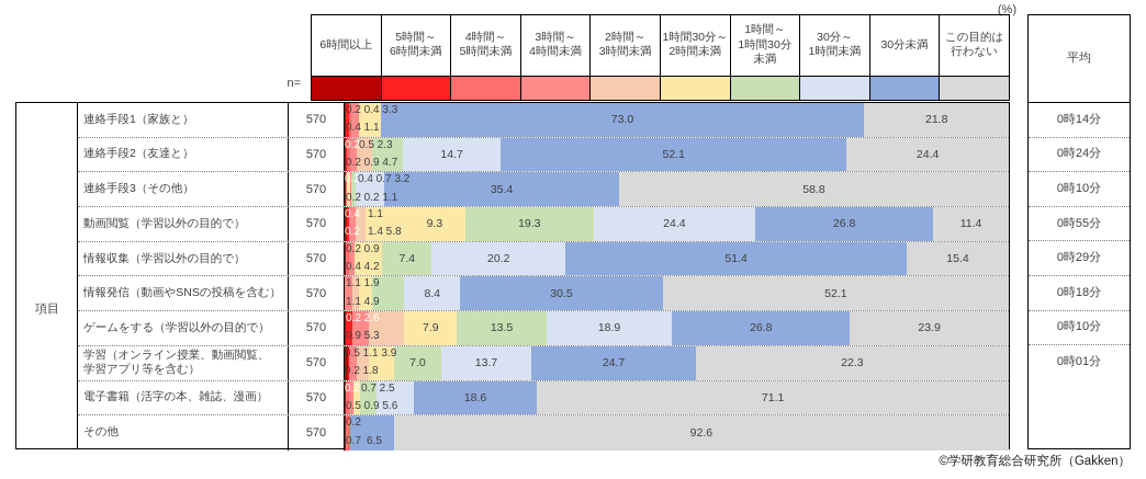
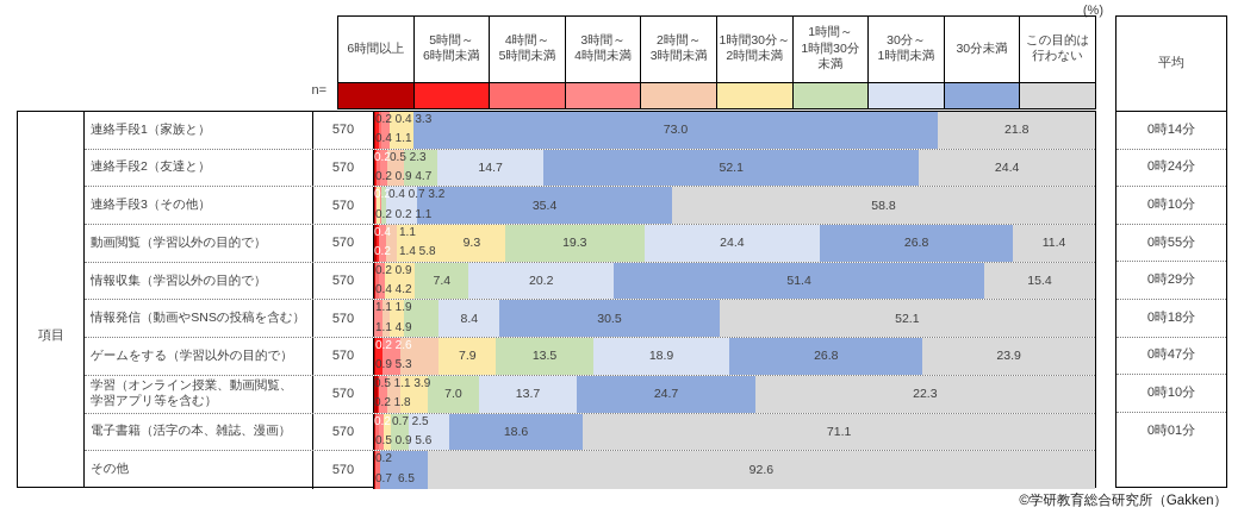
  (%)
  6時間以上
  5時間～
  6時間未満
  4時間～
  5時間未満
  3時間～
  4時間未満
  2時間～
  3時間未満
  1時間30分～
  2時間未満
  1時間～
  1時間30分
  未満
  30分～
  1時間未満
  30分未満
  この目的は
  行わない
  n=
  項目
  連絡手段1（家族と）
  570
  73.0
  21.8
  0.2 0.4 3.3
  0.4 1.1
  連絡手段2（友達と）
  570
  14.7
  52.1
  24.4
  0.2
  0.5 2.3
  0.2 0.9 4.7
  連絡手段3（その他）
  570
  35.4
  58.8
  0.2
  0.4 0.7 3.2
  0.2 0.2 1.1
  動画閲覧（学習以外の目的で）
  570
  9.3
  19.3
  24.4
  26.8
  11.4
  0.4
  1.1
  0.2
  1.4 5.8
  情報収集（学習以外の目的で）
  570
  7.4
  20.2
  51.4
  15.4
  0.2 0.9
  0.4 4.2
  情報発信（動画やSNSの投稿を含む）
  570
  8.4
  30.5
  52.1
  1.1 1.9
  1.1 4.9
  ゲームをする（学習以外の目的で）
  570
  7.9
  13.5
  18.9
  26.8
  23.9
  0.2 2.6
  0.9 5.3
  学習（オンライン授業、動画閲覧、
  学習アプリ等を含む）
  570
  7.0
  13.7
  24.7
  22.3
  0.5 1.1 3.9
  0.2 1.8
  電子書籍（活字の本、雑誌、漫画）
  570
  18.6
  71.1
  0.2
  0.7 2.5
  0.5 0.9 5.6
  その他
  570
  92.6
  0.2
  0.7
  6.5
  平均
  0時14分
  0時24分
  0時10分
  0時55分
  0時29分
  0時18分
+ 0時47分
  0時10分
  0時01分
  ©学研教育総合研究所（Gakken）
